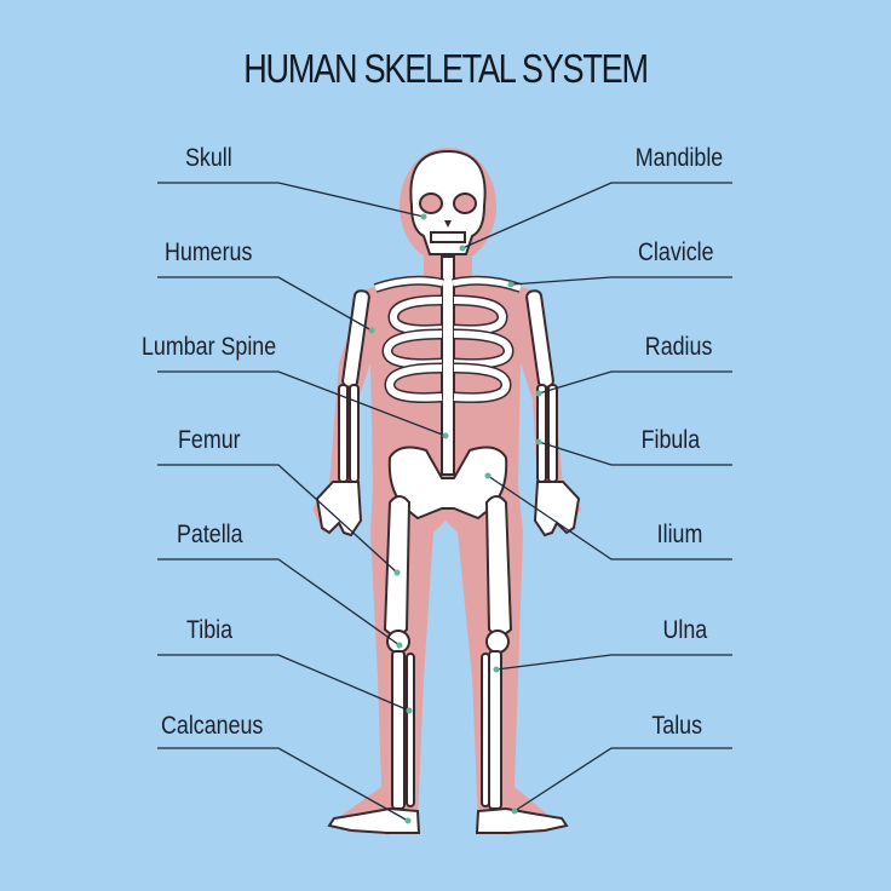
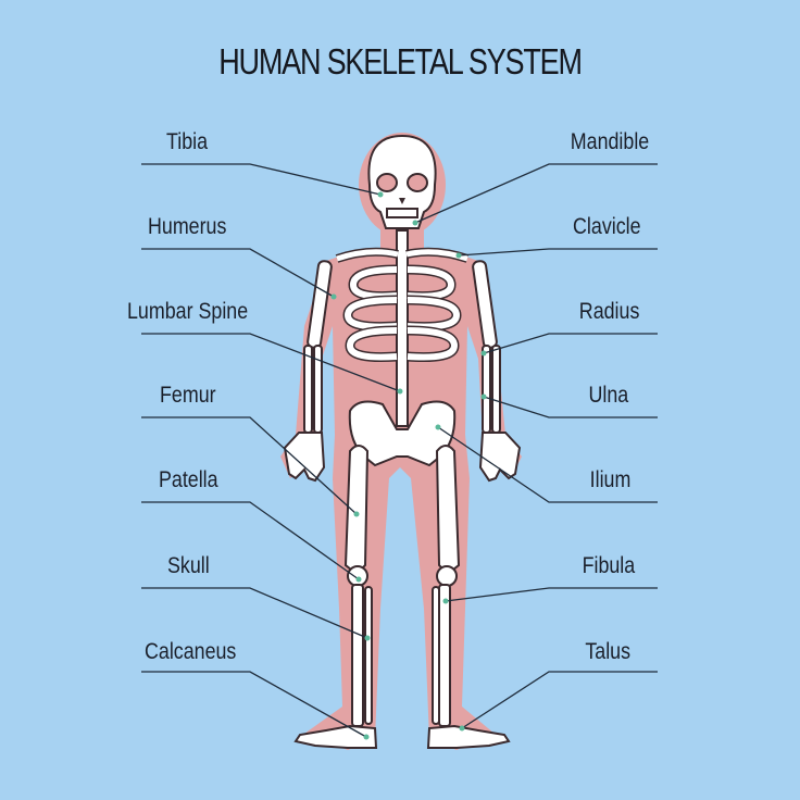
  HUMAN SKELETAL SYSTEM
- Skull
+ Tibia
  Humerus
  Lumbar Spine
  Femur
  Patella
- Tibia
+ Skull
  Calcaneus
  Mandible
  Clavicle
  Radius
- Fibula
+ Ulna
  Ilium
- Ulna
+ Fibula
  Talus
